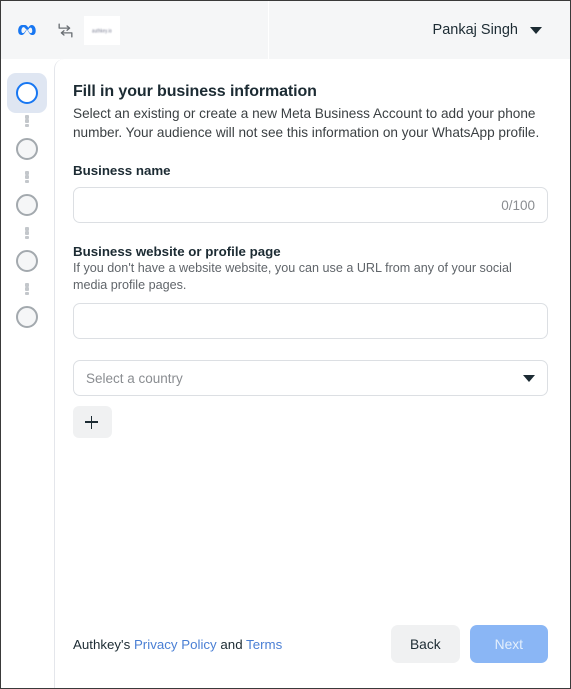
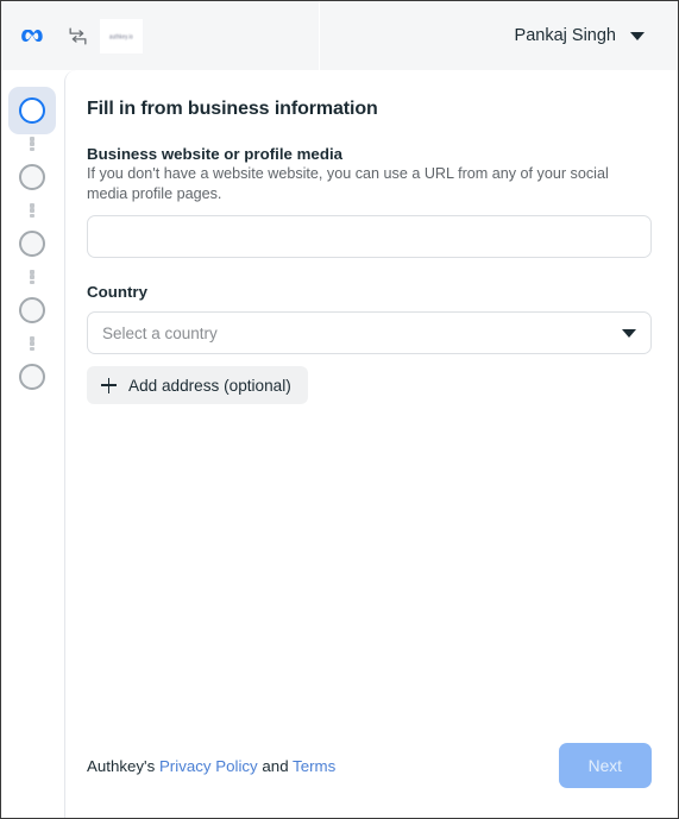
  Pankaj Singh
- Fill in your business information
+ Fill in from business information
- Select an existing or create a new Meta Business Account to add your phone number. Your audience will not see this information on your WhatsApp profile.
- Business name
- 0/100
- Business website or profile page
+ Business website or profile media
  If you don't have a website website, you can use a URL from any of your social media profile pages.
+ Country
  Select a country
+ Add address (optional)
  Authkey's Privacy Policy and Terms
- Back
  Next
